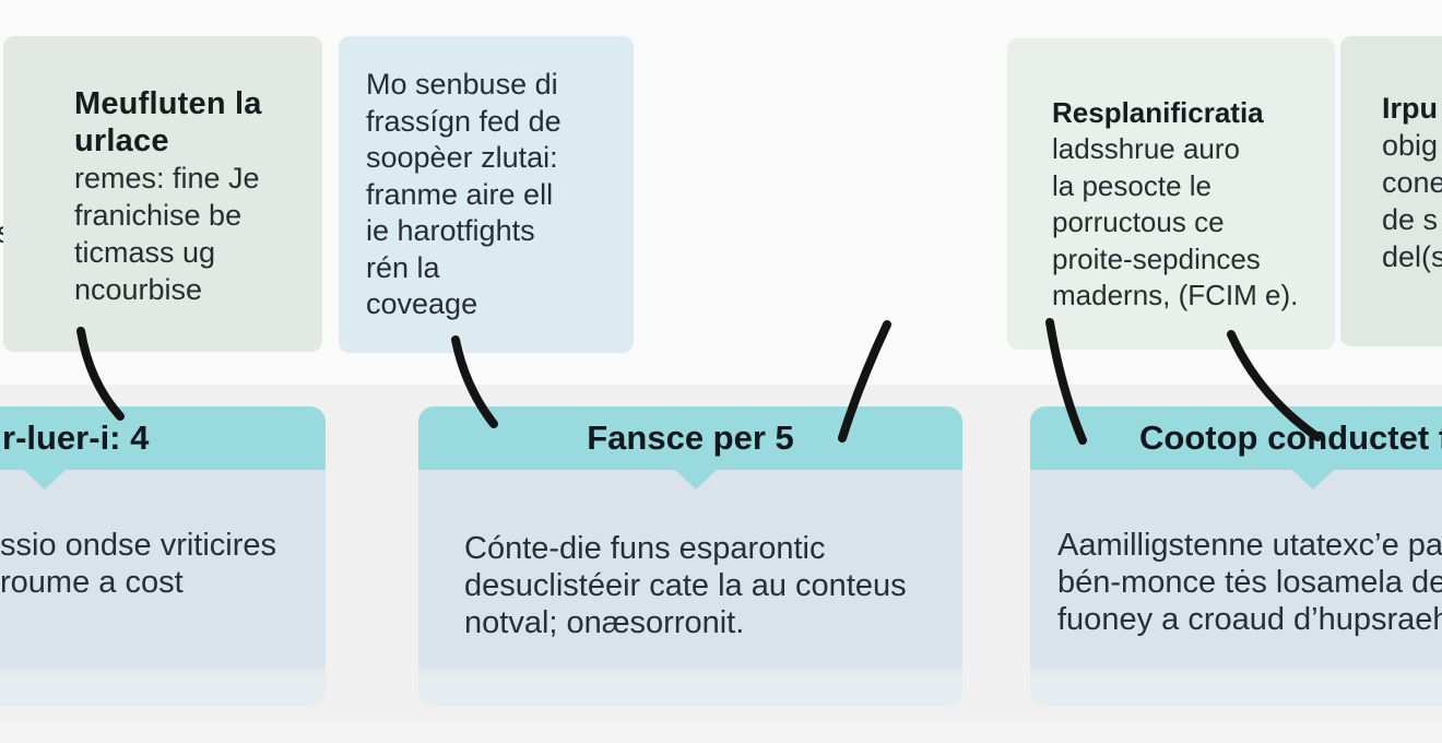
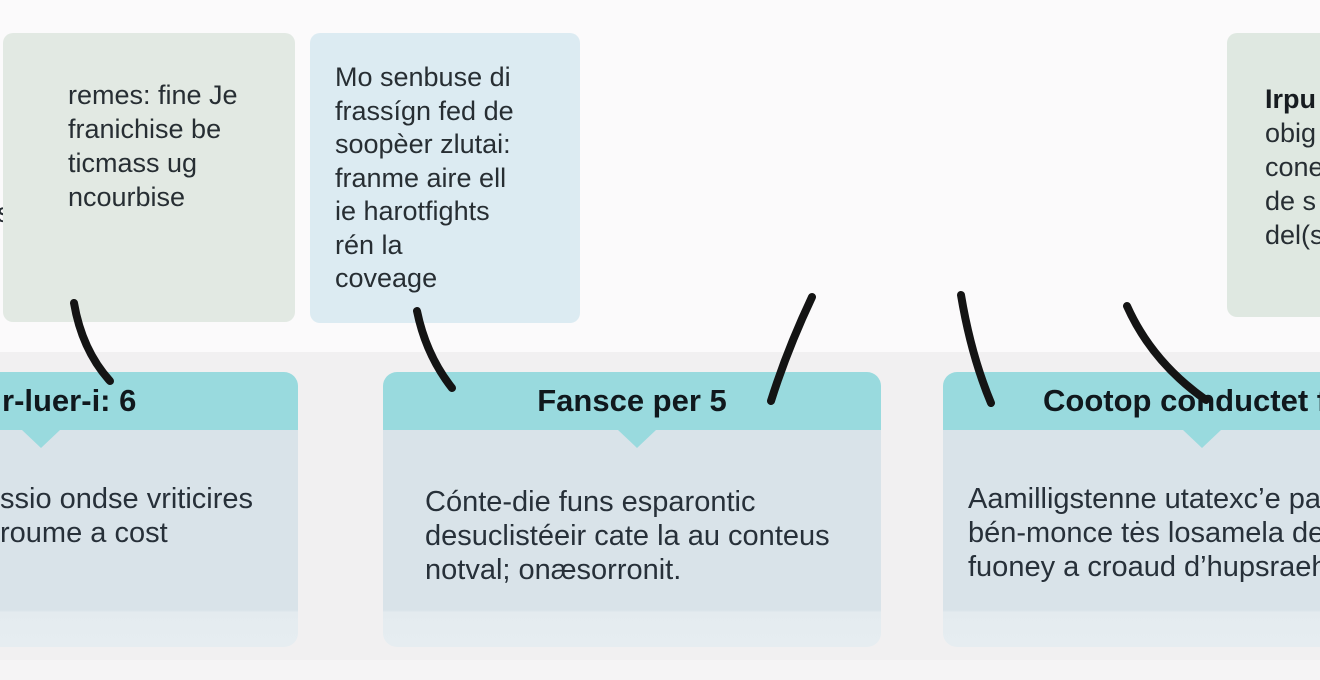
- Meufluten la
- urlace
  remes: fine Je
  franichise be
  ticmass ug
  ncourbise
  Mo senbuse di
  frassígn fed de
  soopèer zlutai:
  franme aire ell
  ie harotfights
  rén la
  coveage
- Resplanificratia
- ladsshrue auro
- la pesocte le
- porructous ce
- proite-sepdinces
- maderns, (FCIM e).
  Irpu
  obig
  cone
  de s
  del(s
- r-luer-i: 4
+ r-luer-i: 6
  ssio ondse vriticires
  roume a cost
  Fansce per 5
  Cónte-die funs esparontic
  desuclistéeir cate la au conteus
  notval; onæsorronit.
  Cootop coductet
  Aamilligstenne utatexc’e pa
  bén-monce tės losamela de
  fuoney a croaud d’hupsraeh
